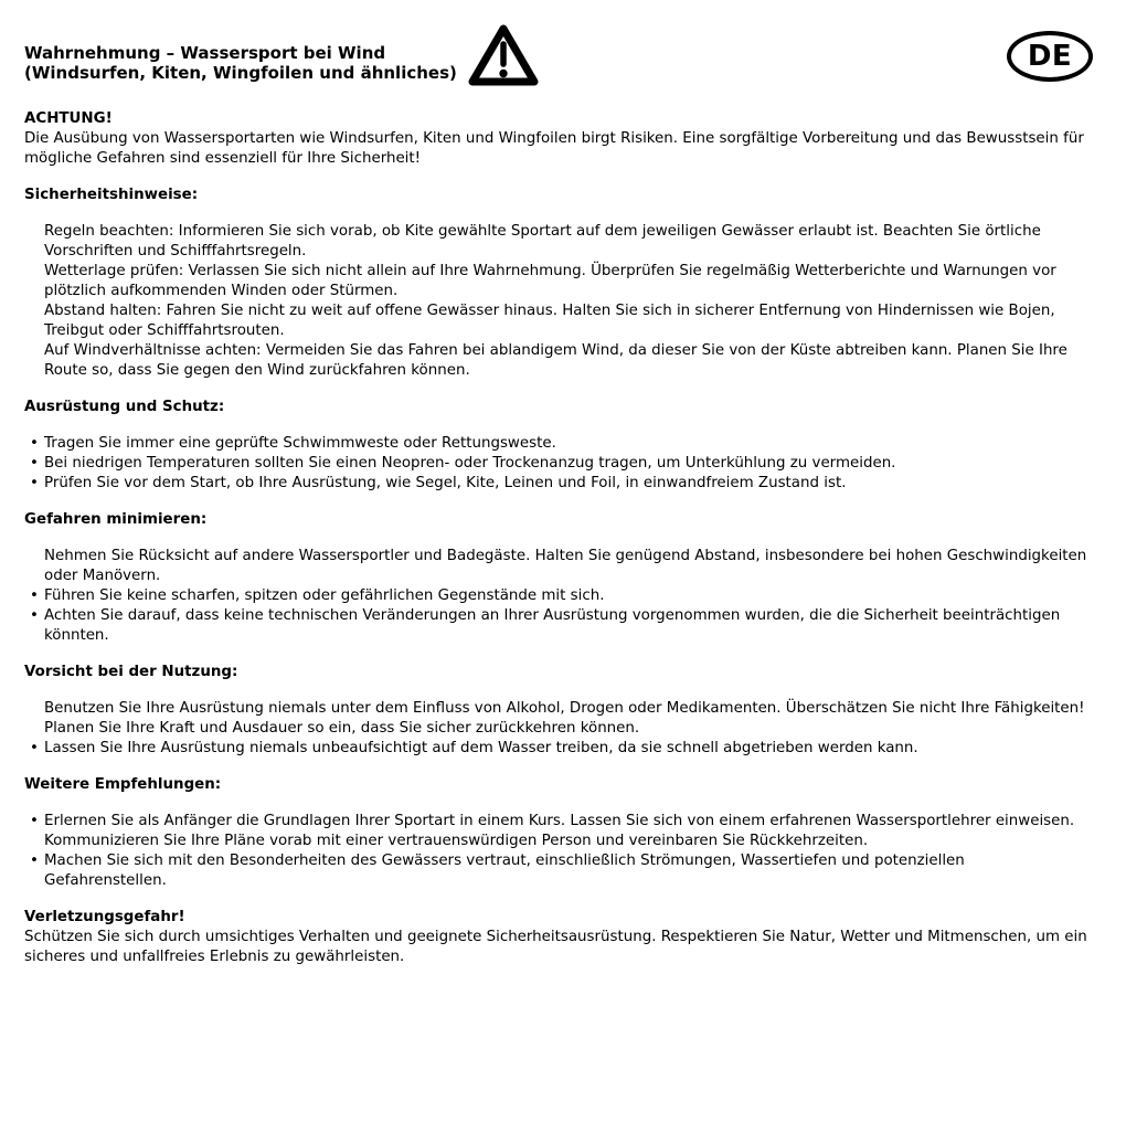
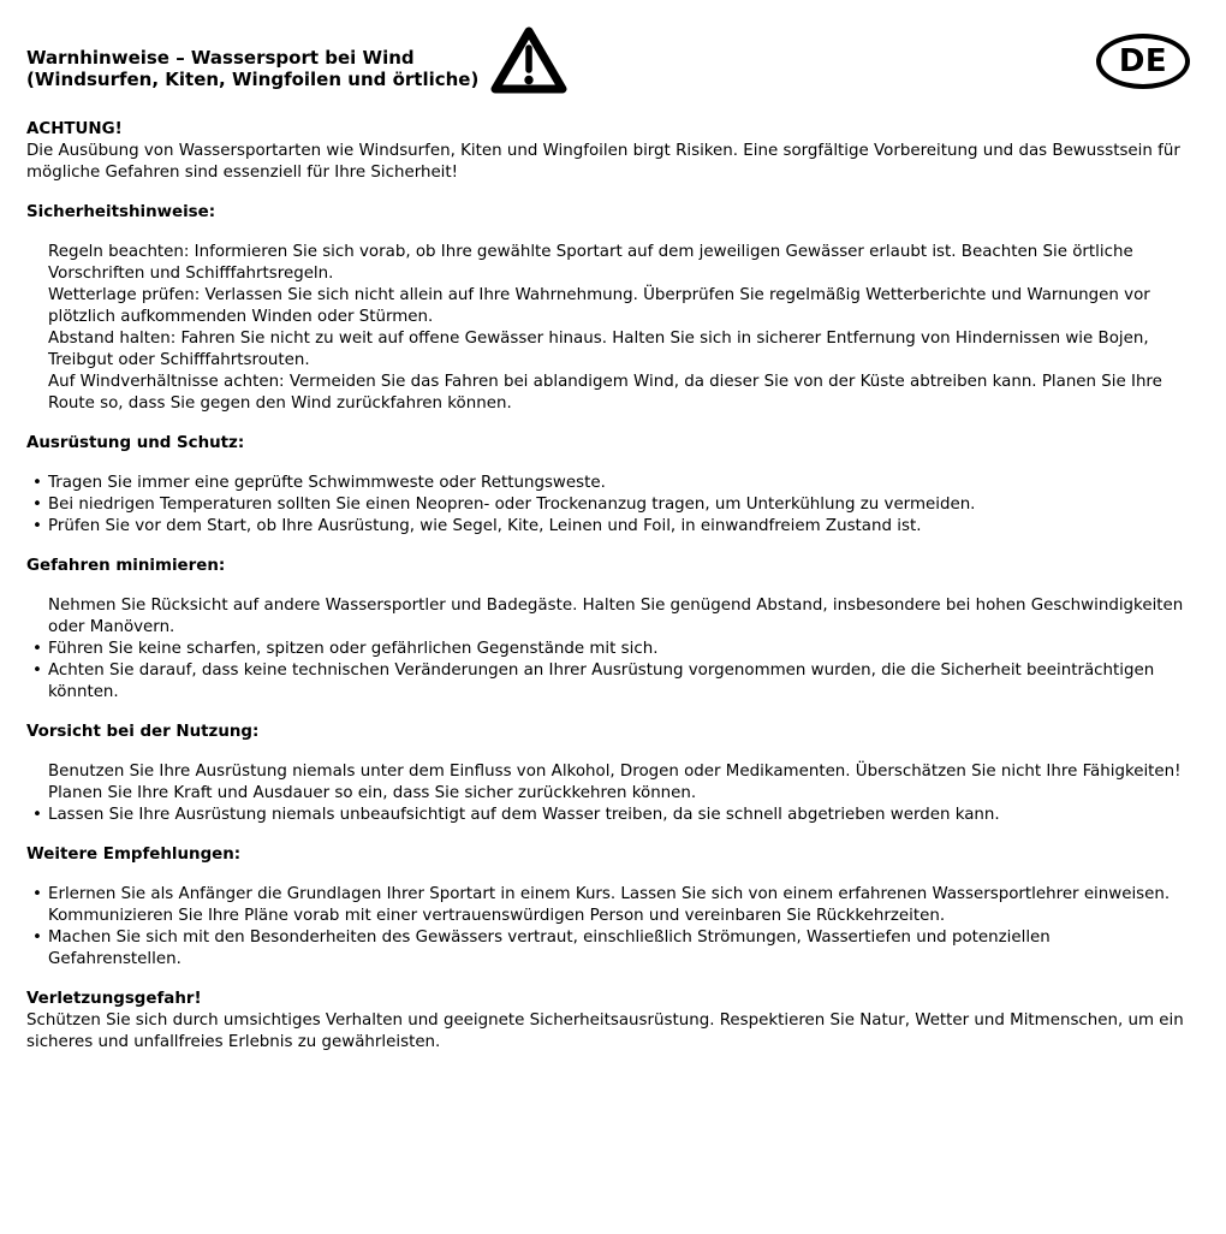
- Wahrnehmung – Wassersport bei Wind
+ Warnhinweise – Wassersport bei Wind
- (Windsurfen, Kiten, Wingfoilen und ähnliches)
+ (Windsurfen, Kiten, Wingfoilen und örtliche)
  DE
  ACHTUNG!
  Die Ausübung von Wassersportarten wie Windsurfen, Kiten und Wingfoilen birgt Risiken. Eine sorgfältige Vorbereitung und das Bewusstsein für mögliche Gefahren sind essenziell für Ihre Sicherheit!
  Sicherheitshinweise:
- Regeln beachten: Informieren Sie sich vorab, ob Kite gewählte Sportart auf dem jeweiligen Gewässer erlaubt ist. Beachten Sie örtliche Vorschriften und Schifffahrtsregeln.
+ Regeln beachten: Informieren Sie sich vorab, ob Ihre gewählte Sportart auf dem jeweiligen Gewässer erlaubt ist. Beachten Sie örtliche Vorschriften und Schifffahrtsregeln.
  Wetterlage prüfen: Verlassen Sie sich nicht allein auf Ihre Wahrnehmung. Überprüfen Sie regelmäßig Wetterberichte und Warnungen vor plötzlich aufkommenden Winden oder Stürmen.
  Abstand halten: Fahren Sie nicht zu weit auf offene Gewässer hinaus. Halten Sie sich in sicherer Entfernung von Hindernissen wie Bojen, Treibgut oder Schifffahrtsrouten.
  Auf Windverhältnisse achten: Vermeiden Sie das Fahren bei ablandigem Wind, da dieser Sie von der Küste abtreiben kann. Planen Sie Ihre Route so, dass Sie gegen den Wind zurückfahren können.
  Ausrüstung und Schutz:
  •
  Tragen Sie immer eine geprüfte Schwimmweste oder Rettungsweste.
  •
  Bei niedrigen Temperaturen sollten Sie einen Neopren- oder Trockenanzug tragen, um Unterkühlung zu vermeiden.
  •
  Prüfen Sie vor dem Start, ob Ihre Ausrüstung, wie Segel, Kite, Leinen und Foil, in einwandfreiem Zustand ist.
  Gefahren minimieren:
  Nehmen Sie Rücksicht auf andere Wassersportler und Badegäste. Halten Sie genügend Abstand, insbesondere bei hohen Geschwindigkeiten oder Manövern.
  •
  Führen Sie keine scharfen, spitzen oder gefährlichen Gegenstände mit sich.
  •
  Achten Sie darauf, dass keine technischen Veränderungen an Ihrer Ausrüstung vorgenommen wurden, die die Sicherheit beeinträchtigen könnten.
  Vorsicht bei der Nutzung:
  Benutzen Sie Ihre Ausrüstung niemals unter dem Einfluss von Alkohol, Drogen oder Medikamenten. Überschätzen Sie nicht Ihre Fähigkeiten! Planen Sie Ihre Kraft und Ausdauer so ein, dass Sie sicher zurückkehren können.
  •
  Lassen Sie Ihre Ausrüstung niemals unbeaufsichtigt auf dem Wasser treiben, da sie schnell abgetrieben werden kann.
  Weitere Empfehlungen:
  •
  Erlernen Sie als Anfänger die Grundlagen Ihrer Sportart in einem Kurs. Lassen Sie sich von einem erfahrenen Wassersportlehrer einweisen.
  Kommunizieren Sie Ihre Pläne vorab mit einer vertrauenswürdigen Person und vereinbaren Sie Rückkehrzeiten.
  •
  Machen Sie sich mit den Besonderheiten des Gewässers vertraut, einschließlich Strömungen, Wassertiefen und potenziellen Gefahrenstellen.
  Verletzungsgefahr!
  Schützen Sie sich durch umsichtiges Verhalten und geeignete Sicherheitsausrüstung. Respektieren Sie Natur, Wetter und Mitmenschen, um ein sicheres und unfallfreies Erlebnis zu gewährleisten.
